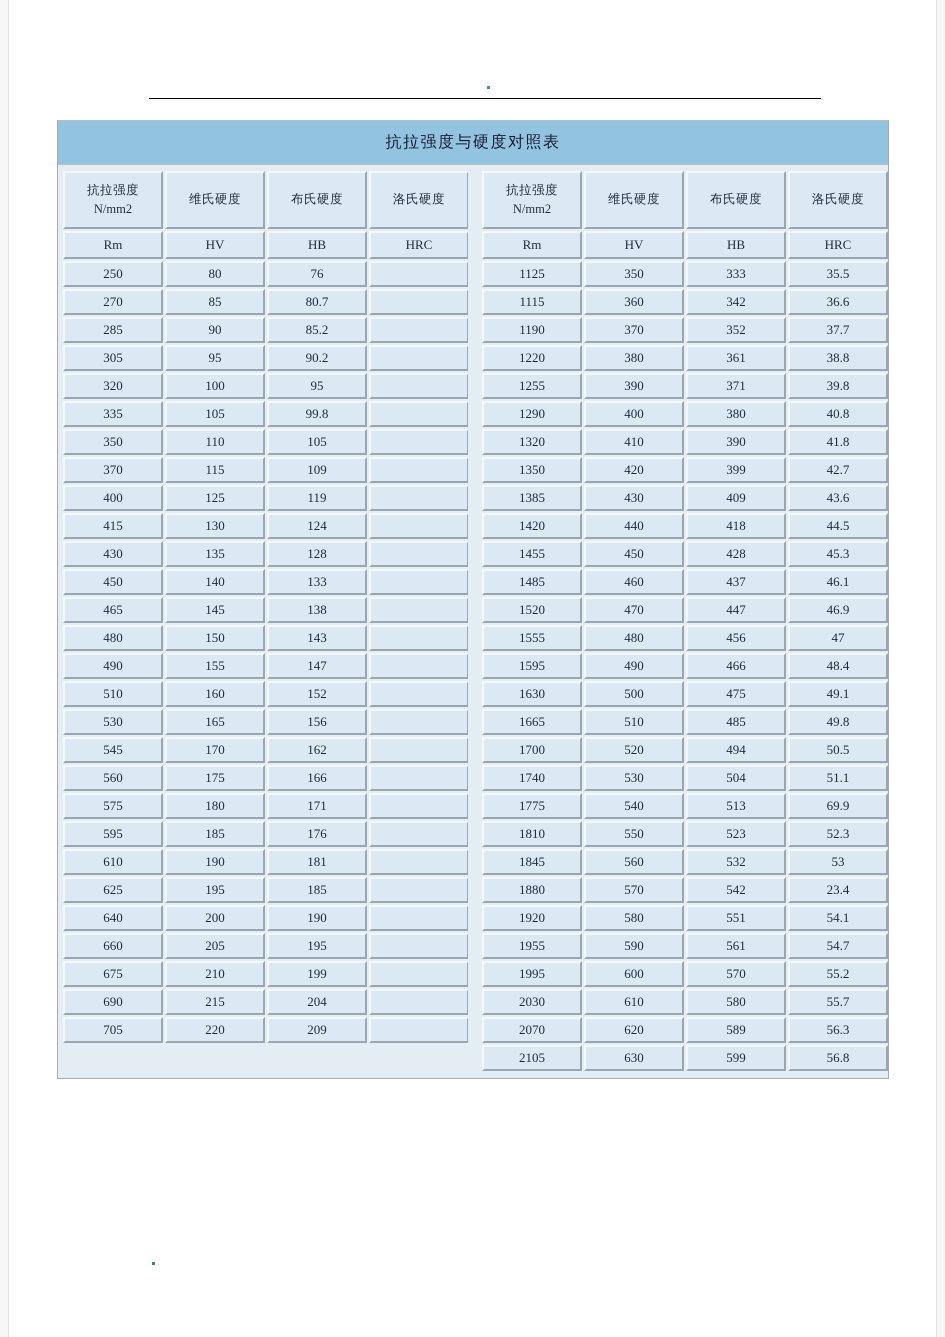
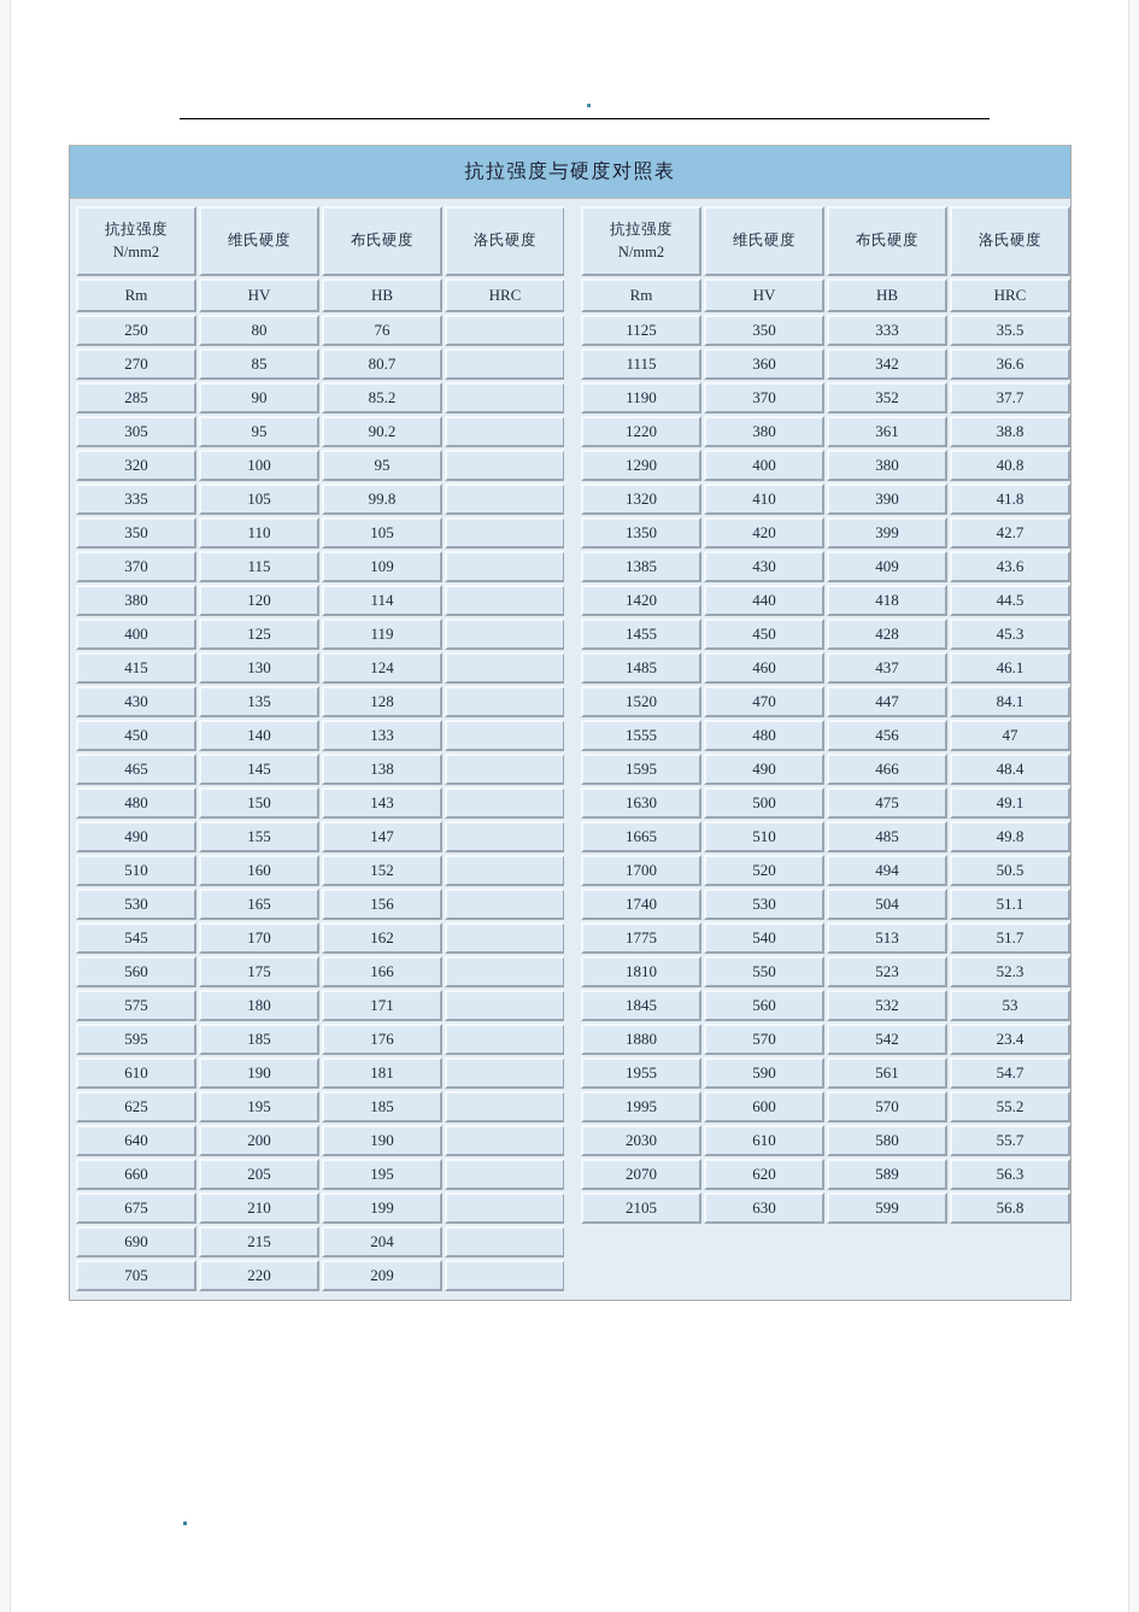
  抗拉强度与硬度对照表
  抗拉强度N/mm2	维氏硬度	布氏硬度	洛氏硬度
  Rm	HV	HB	HRC
  250	80	76
  270	85	80.7
  285	90	85.2
  305	95	90.2
  320	100	95
  335	105	99.8
  350	110	105
  370	115	109
+ 380	120	114
  400	125	119
  415	130	124
  430	135	128
  450	140	133
  465	145	138
  480	150	143
  490	155	147
  510	160	152
  530	165	156
  545	170	162
  560	175	166
  575	180	171
  595	185	176
  610	190	181
  625	195	185
  640	200	190
  660	205	195
  675	210	199
  690	215	204
  705	220	209
  抗拉强度N/mm2	维氏硬度	布氏硬度	洛氏硬度
  Rm	HV	HB	HRC
  1125	350	333	35.5
  1115	360	342	36.6
  1190	370	352	37.7
  1220	380	361	38.8
- 1255	390	371	39.8
  1290	400	380	40.8
  1320	410	390	41.8
  1350	420	399	42.7
  1385	430	409	43.6
  1420	440	418	44.5
  1455	450	428	45.3
  1485	460	437	46.1
- 1520	470	447	46.9
+ 1520	470	447	84.1
  1555	480	456	47
  1595	490	466	48.4
  1630	500	475	49.1
  1665	510	485	49.8
  1700	520	494	50.5
  1740	530	504	51.1
- 1775	540	513	69.9
+ 1775	540	513	51.7
  1810	550	523	52.3
  1845	560	532	53
  1880	570	542	23.4
- 1920	580	551	54.1
  1955	590	561	54.7
  1995	600	570	55.2
  2030	610	580	55.7
  2070	620	589	56.3
  2105	630	599	56.8
